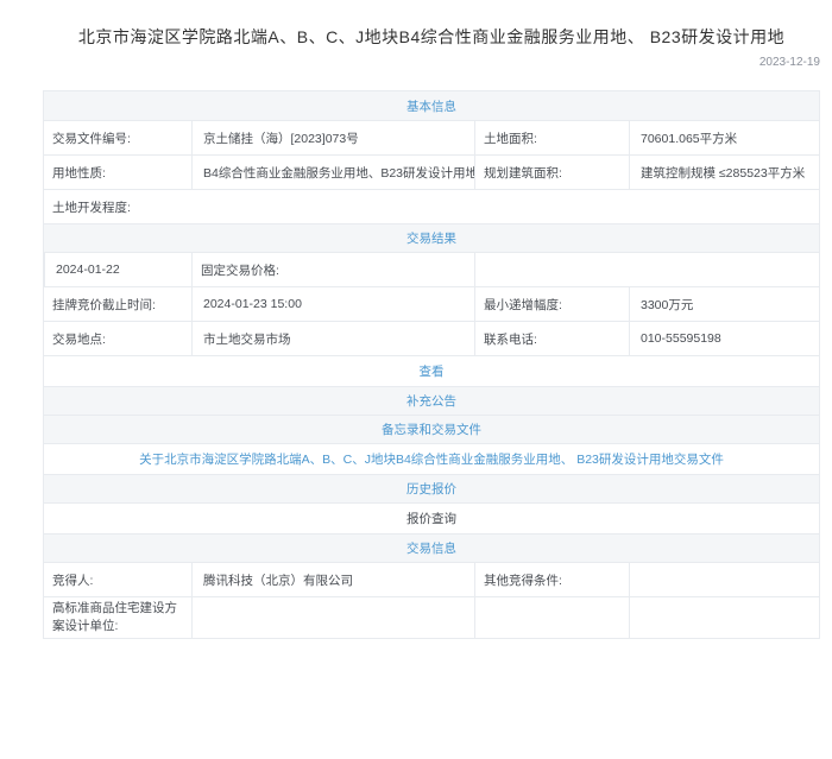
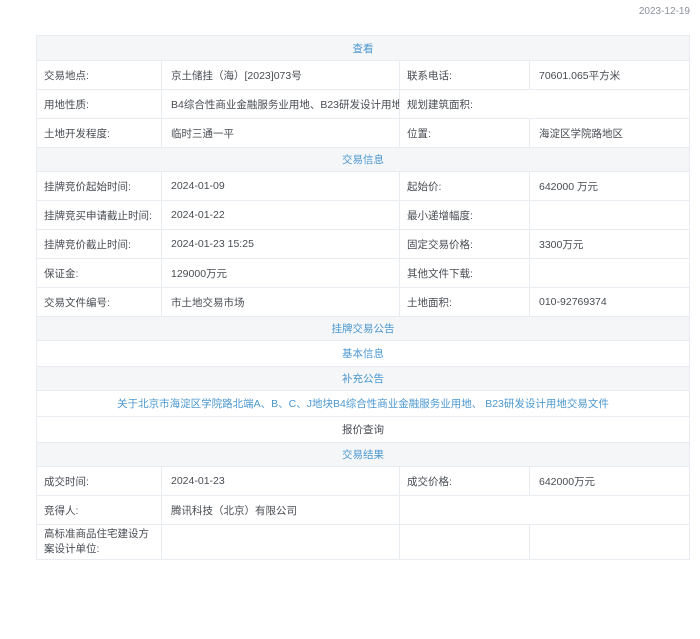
- 北京市海淀区学院路北端A、B、C、J地块B4综合性商业金融服务业用地、 B23研发设计用地
  2023-12-19
- 基本信息
+ 查看
- 交易文件编号:
+ 交易地点:
  京土储挂（海）[2023]073号
- 土地面积:
+ 联系电话:
  70601.065平方米
  用地性质:
  B4综合性商业金融服务业用地、B23研发设计用地
  规划建筑面积:
- 建筑控制规模 ≤285523平方米
  土地开发程度:
+ 临时三通一平
+ 位置:
+ 海淀区学院路地区
- 交易结果
+ 交易信息
+ 挂牌竞价起始时间:
+ 2024-01-09
+ 起始价:
+ 642000 万元
+ 挂牌竞买申请截止时间:
  2024-01-22
- 固定交易价格:
+ 最小递增幅度:
  挂牌竞价截止时间:
- 2024-01-23 15:00
+ 2024-01-23 15:25
- 最小递增幅度:
+ 固定交易价格:
  3300万元
+ 保证金:
+ 129000万元
+ 其他文件下载:
- 交易地点:
+ 交易文件编号:
  市土地交易市场
- 联系电话:
+ 土地面积:
- 010-55595198
+ 010-92769374
+ 挂牌交易公告
- 查看
+ 基本信息
  补充公告
- 备忘录和交易文件
  关于北京市海淀区学院路北端A、B、C、J地块B4综合性商业金融服务业用地、 B23研发设计用地交易文件
- 历史报价
  报价查询
- 交易信息
+ 交易结果
+ 成交时间:
+ 2024-01-23
+ 成交价格:
+ 642000万元
  竞得人:
  腾讯科技（北京）有限公司
- 其他竞得条件:
  高标准商品住宅建设方案设计单位:
